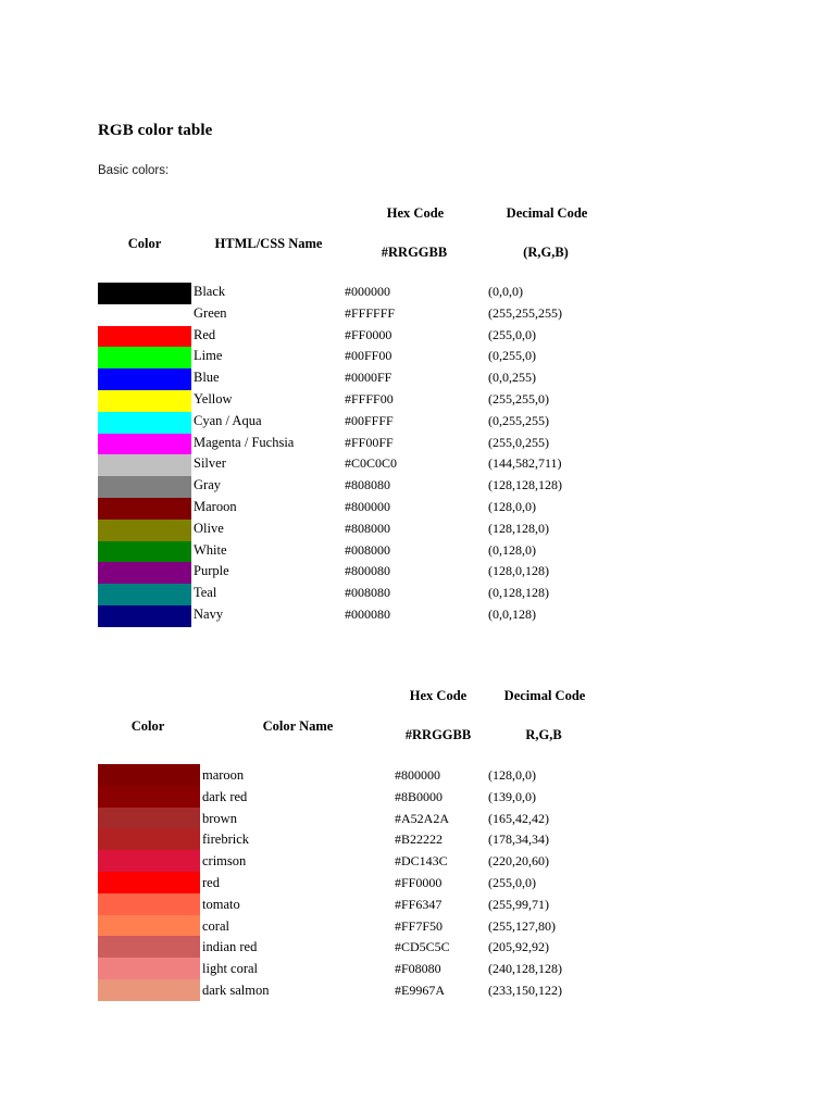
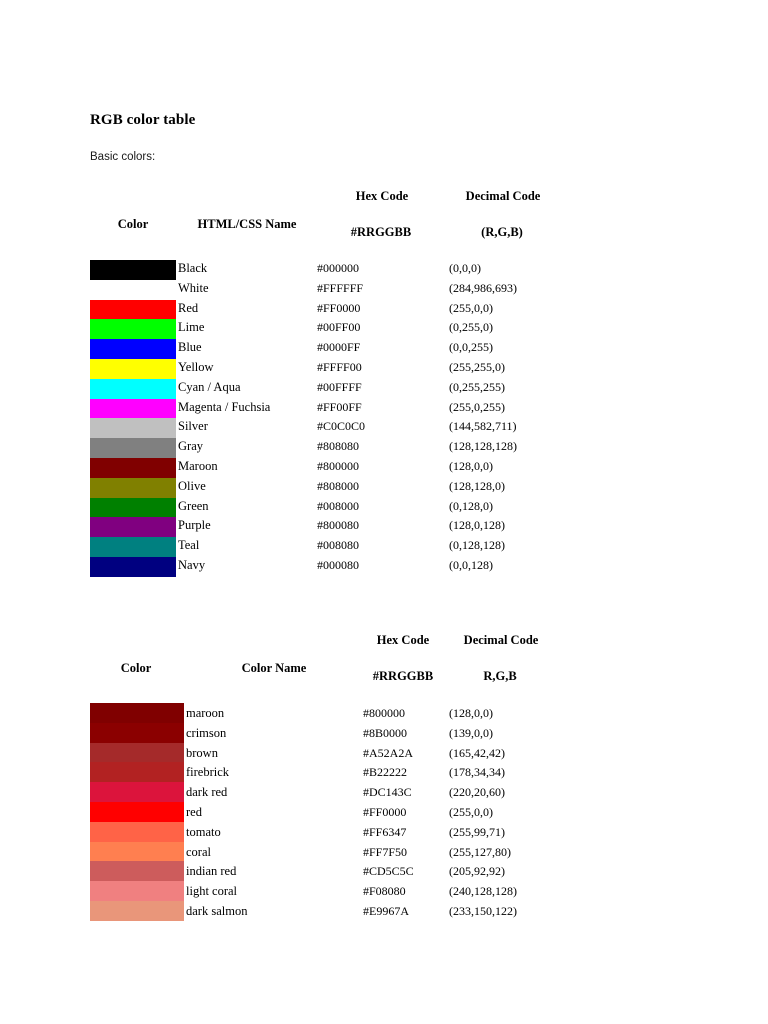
  RGB color table
  Basic colors:
  Hex Code
  Decimal Code
  Color
  HTML/CSS Name
  #RRGGBB
  (R,G,B)
  Black
  #000000
  (0,0,0)
- Green
+ White
  #FFFFFF
- (255,255,255)
+ (284,986,693)
  Red
  #FF0000
  (255,0,0)
  Lime
  #00FF00
  (0,255,0)
  Blue
  #0000FF
  (0,0,255)
  Yellow
  #FFFF00
  (255,255,0)
  Cyan / Aqua
  #00FFFF
  (0,255,255)
  Magenta / Fuchsia
  #FF00FF
  (255,0,255)
  Silver
  #C0C0C0
  (144,582,711)
  Gray
  #808080
  (128,128,128)
  Maroon
  #800000
  (128,0,0)
  Olive
  #808000
  (128,128,0)
- White
+ Green
  #008000
  (0,128,0)
  Purple
  #800080
  (128,0,128)
  Teal
  #008080
  (0,128,128)
  Navy
  #000080
  (0,0,128)
  Hex Code
  Decimal Code
  Color
  Color Name
  #RRGGBB
  R,G,B
  maroon
  #800000
  (128,0,0)
- dark red
+ crimson
  #8B0000
  (139,0,0)
  brown
  #A52A2A
  (165,42,42)
  firebrick
  #B22222
  (178,34,34)
- crimson
+ dark red
  #DC143C
  (220,20,60)
  red
  #FF0000
  (255,0,0)
  tomato
  #FF6347
  (255,99,71)
  coral
  #FF7F50
  (255,127,80)
  indian red
  #CD5C5C
  (205,92,92)
  light coral
  #F08080
  (240,128,128)
  dark salmon
  #E9967A
  (233,150,122)
